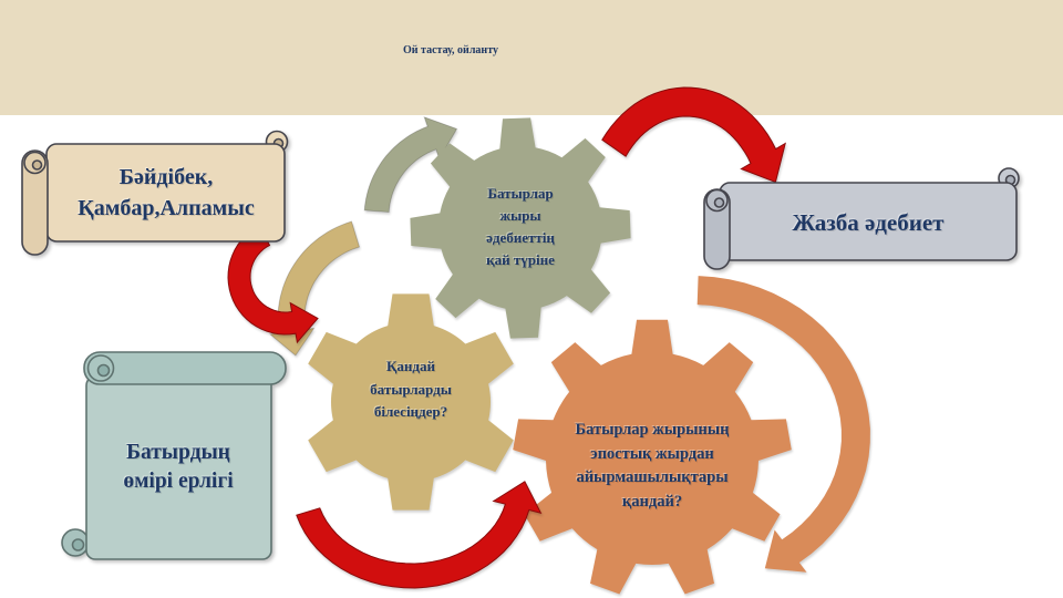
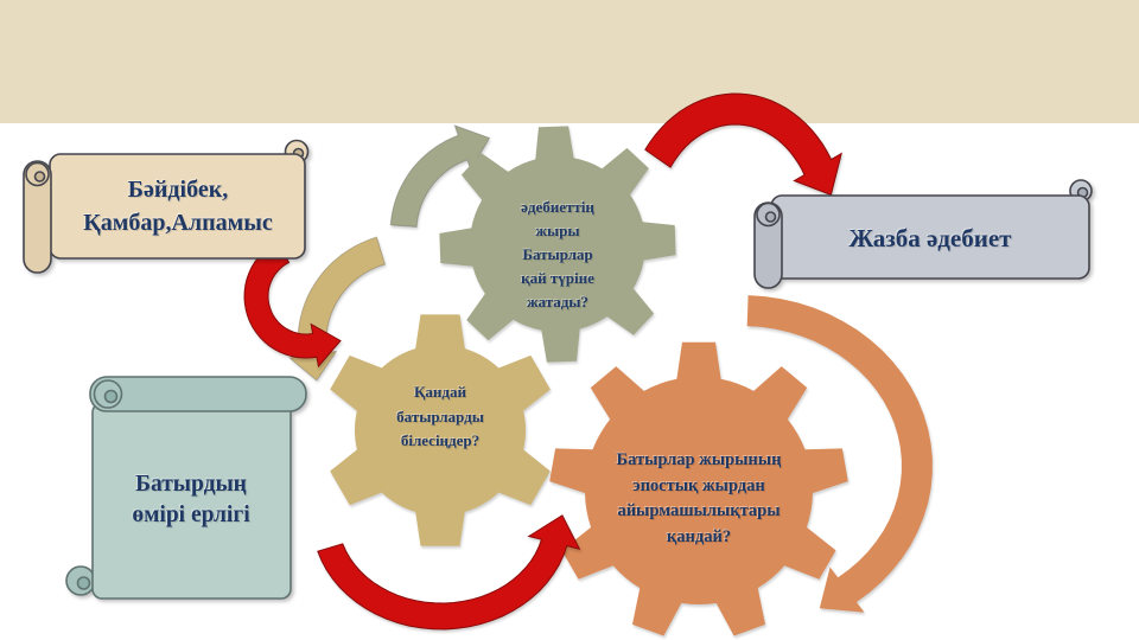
- Ой тастау, ойланту
  Бәйдібек,
  Қамбар,Алпамыс
- Батырлар
+ әдебиеттің
  жыры
- әдебиеттің
+ Батырлар
  қай түріне
+ жатады?
  Жазба әдебиет
  Батырдың
  өмірі ерлігі
  Қандай
  батырларды
  білесіңдер?
  Батырлар жырының
  эпостық жырдан
  айырмашылықтары
  қандай?
